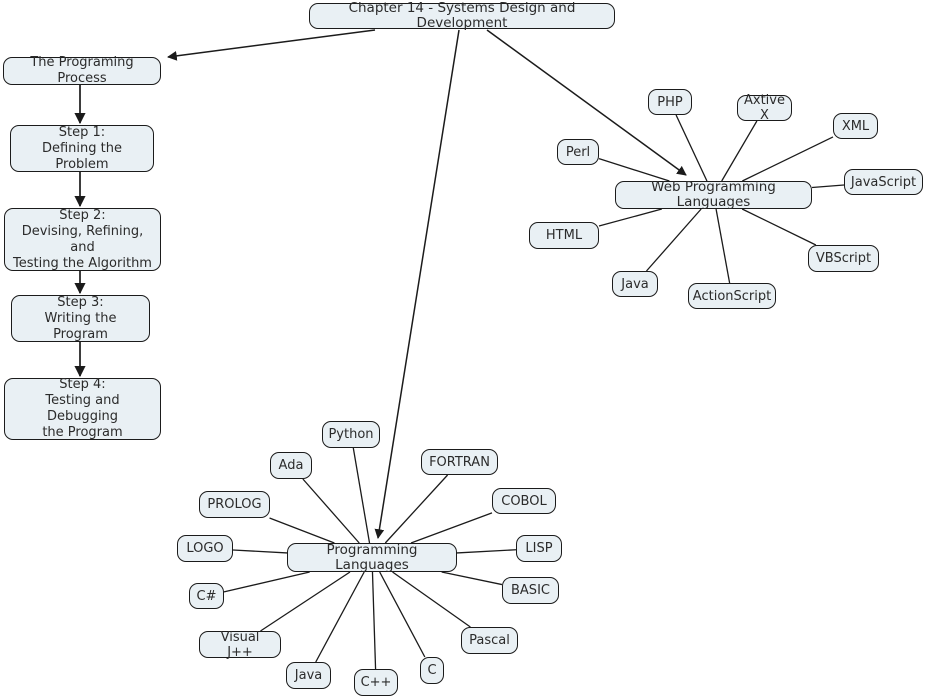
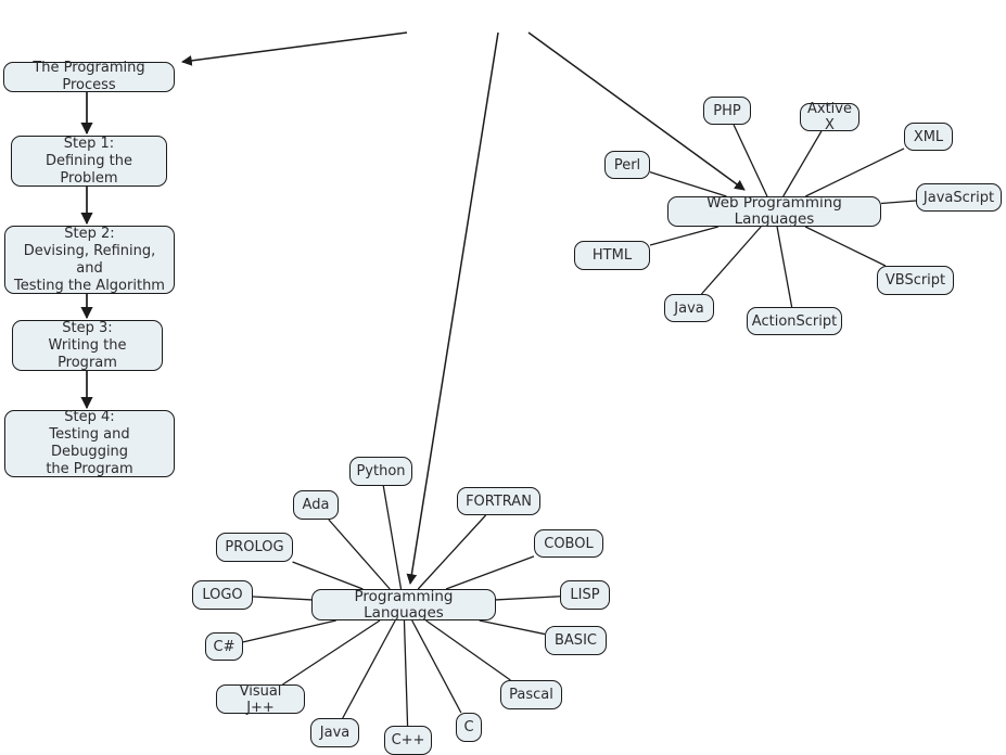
- Chapter 14 - Systems Design and Development
  The Programing Process
  Step 1:
  Defining the Problem
  Step 2:
  Devising, Refining, and
  Testing the Algorithm
  Step 3:
  Writing the Program
  Step 4:
  Testing and Debugging
  the Program
  Web Programming Languages
  PHP
  Axtive X
  XML
  JavaScript
  Perl
  HTML
  Java
  ActionScript
  VBScript
  Programming Languages
  Python
  Ada
  FORTRAN
  PROLOG
  COBOL
  LOGO
  LISP
  C#
  BASIC
  Visual J++
  Pascal
  Java
  C++
  C
